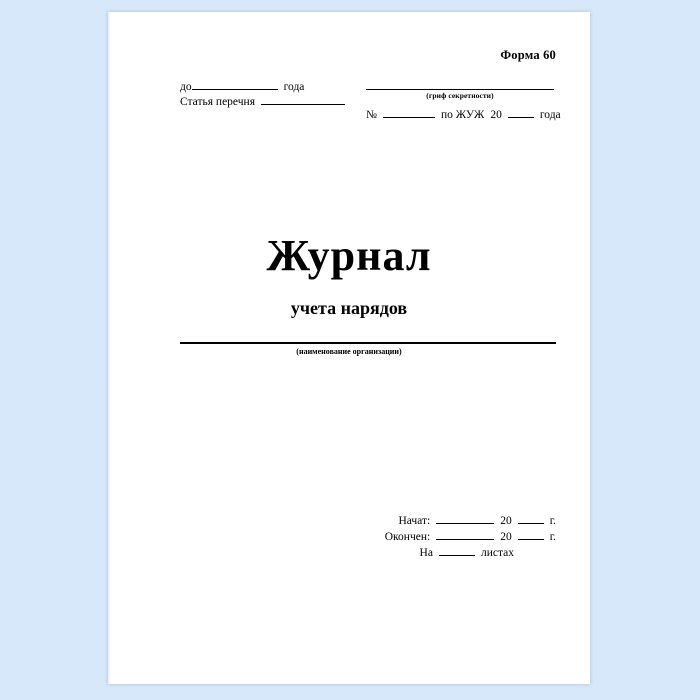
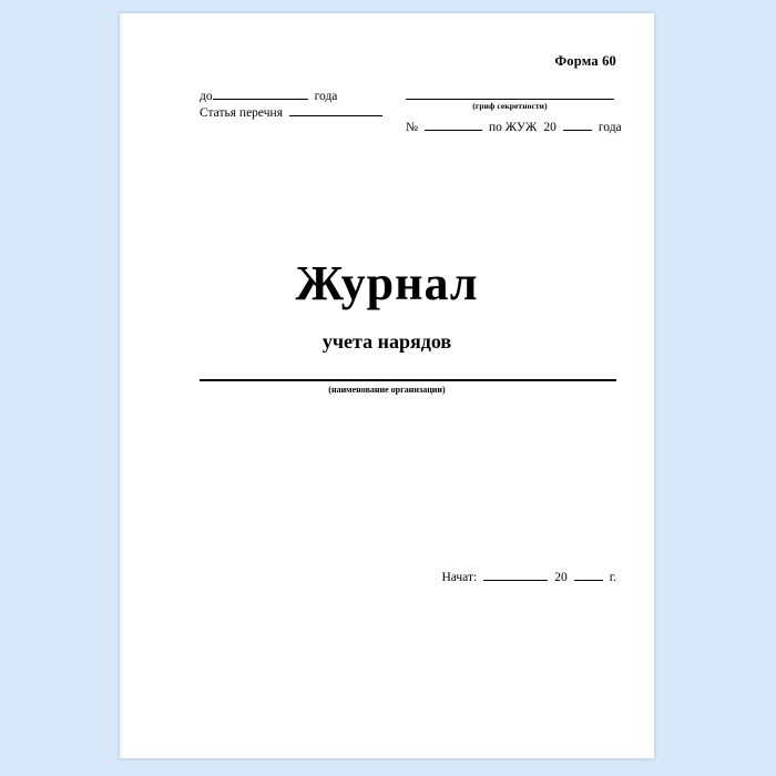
  Форма 60
  до года
  Статья перечня
  (гриф секретности)
  № по ЖУЖ 20 года
  Журнал
  учета нарядов
  (наименование организации)
  Начат: 20 г.
- Окончен: 20 г.
- На листах
